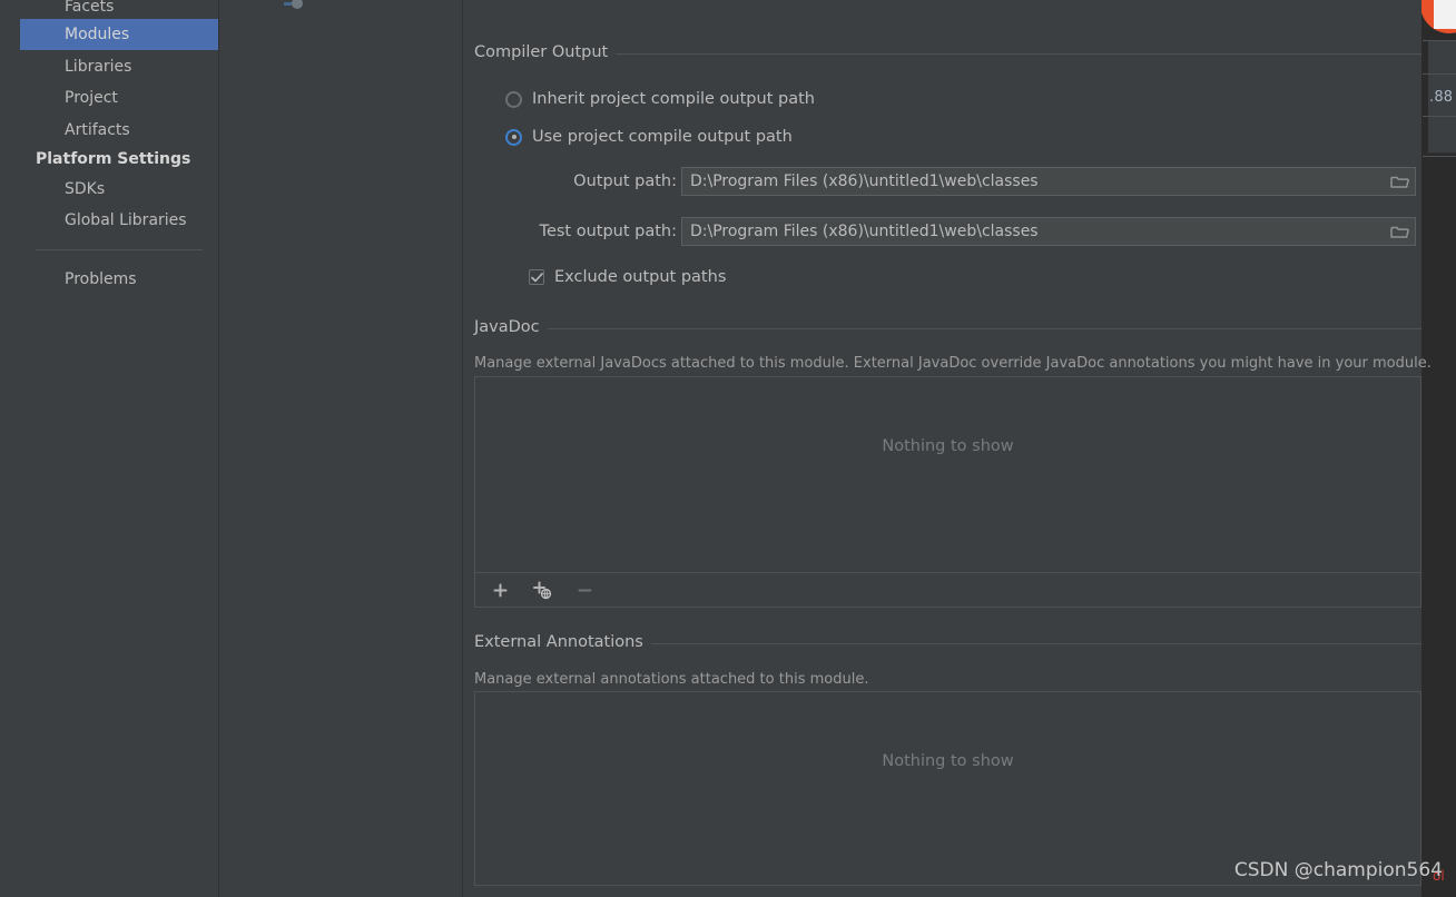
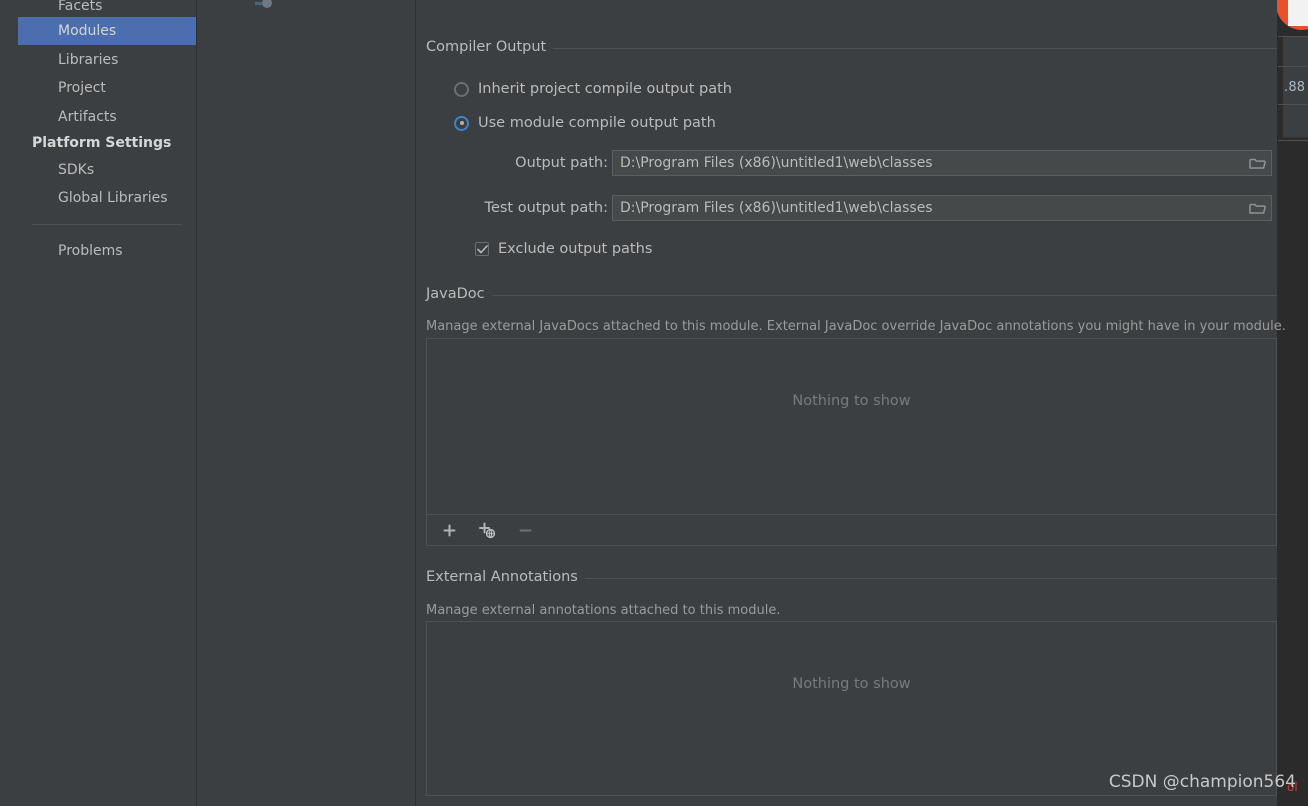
  .88
  ol
  Facets
  Modules
  Libraries
  Project
  Artifacts
  Platform Settings
  SDKs
  Global Libraries
  Problems
  Compiler Output
  Inherit project compile output path
- Use project compile output path
+ Use module compile output path
  Output path:
  D:\Program Files (x86)\untitled1\web\classes
  Test output path:
  D:\Program Files (x86)\untitled1\web\classes
  Exclude output paths
  JavaDoc
  Manage external JavaDocs attached to this module. External JavaDoc override JavaDoc annotations you might have in your module.
  Nothing to show
  External Annotations
  Manage external annotations attached to this module.
  Nothing to show
  CSDN @champion564
